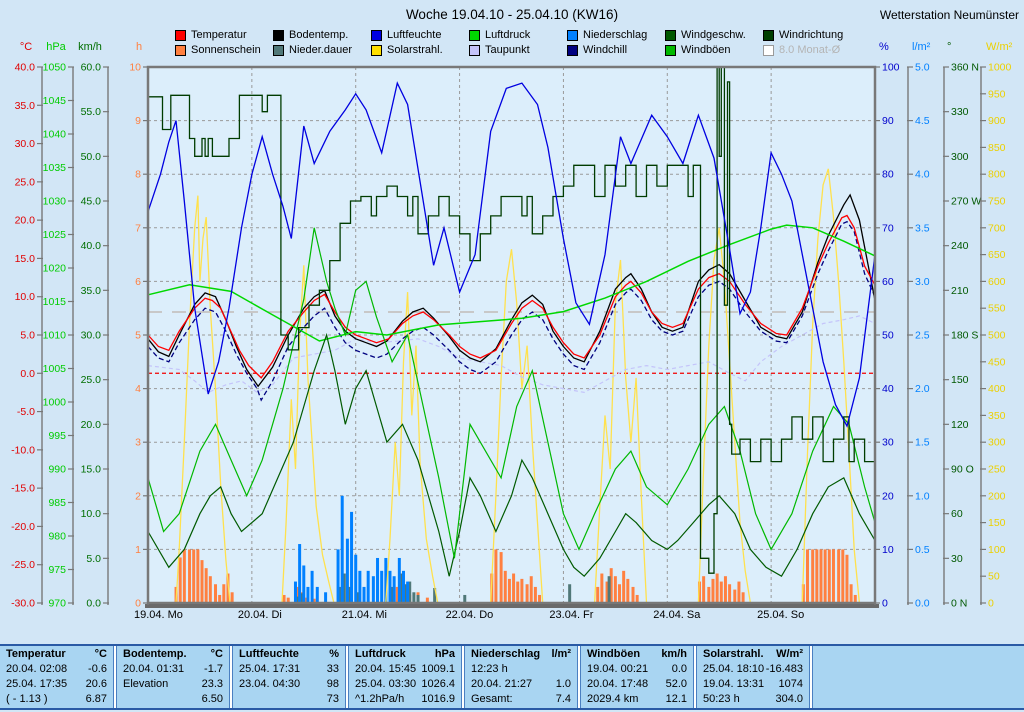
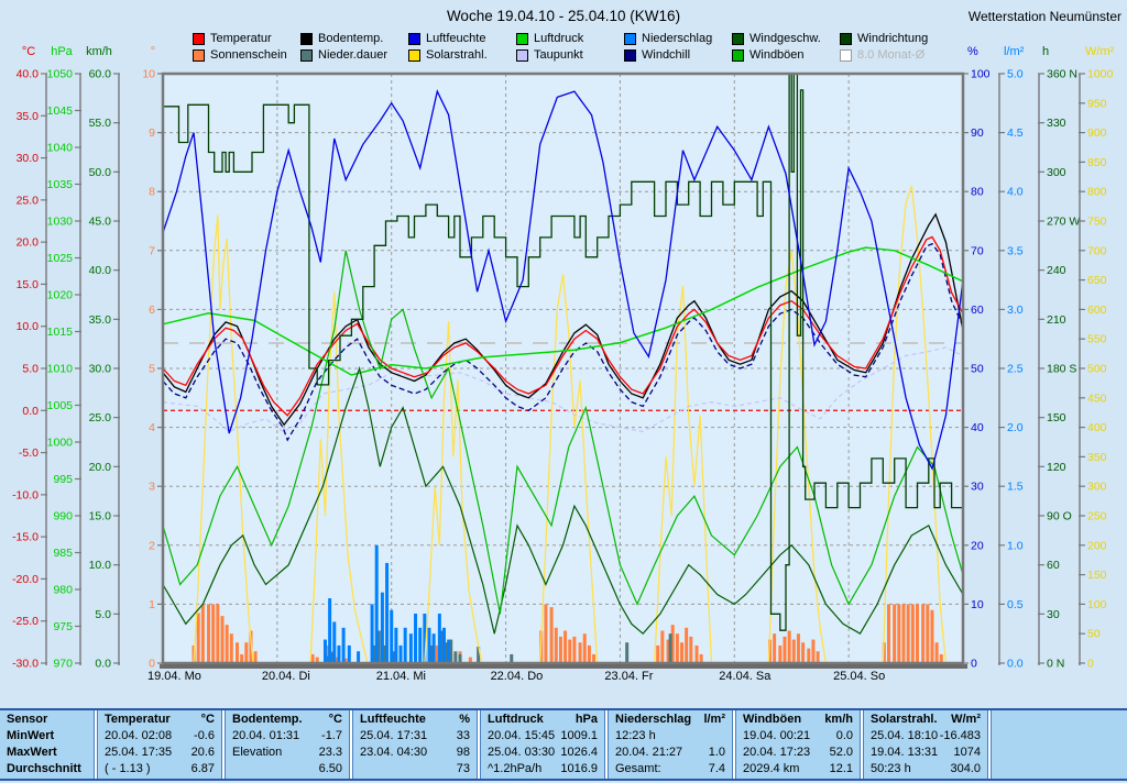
  Woche 19.04.10 - 25.04.10 (KW16)
  Wetterstation Neumünster
  Temperatur
  Bodentemp.
  Luftfeuchte
  Luftdruck
  Niederschlag
  Windgeschw.
  Windrichtung
  Sonnenschein
  Nieder.dauer
  Solarstrahl.
  Taupunkt
  Windchill
  Windböen
  8.0 Monat-Ø
  -30.0
  -25.0
  -20.0
  -15.0
  -10.0
  -5.0
  0.0
  5.0
  10.0
  15.0
  20.0
  25.0
  30.0
  35.0
  40.0
  °C
  970
  975
  980
  985
  990
  995
  1000
  1005
  1010
  1015
  1020
  1025
  1030
  1035
  1040
  1045
  1050
  hPa
  0.0
  5.0
  10.0
  15.0
  20.0
  25.0
  30.0
  35.0
  40.0
  45.0
  50.0
  55.0
  60.0
  km/h
  0
  1
  2
  3
  4
  5
  6
  7
  8
  9
  10
- h
+ °
  0
  10
  20
  30
  40
  50
  60
  70
  80
  90
  100
  %
  0.0
  0.5
  1.0
  1.5
  2.0
  2.5
  3.0
  3.5
  4.0
  4.5
  5.0
  l/m²
  0 N
  30
  60
  90 O
  120
  150
  180 S
  210
  240
  270 W
  300
  330
  360 N
- °
+ h
  0
  50
  100
  150
  200
  250
  300
  350
  400
  450
  500
  550
  600
  650
  700
  750
  800
  850
  900
  950
  1000
  W/m²
  19.04. Mo
  20.04. Di
  21.04. Mi
  22.04. Do
  23.04. Fr
  24.04. Sa
  25.04. So
+ Sensor
+ MinWert
+ MaxWert
+ Durchschnitt
  Temperatur
  °C
  20.04. 02:08
  -0.6
  25.04. 17:35
  20.6
  ( - 1.13 )
  6.87
  Bodentemp.
  °C
  20.04. 01:31
  -1.7
  Elevation
  23.3
  6.50
  Luftfeuchte
  %
  25.04. 17:31
  33
  23.04. 04:30
  98
  73
  Luftdruck
  hPa
  20.04. 15:45
  1009.1
  25.04. 03:30
  1026.4
  ^1.2hPa/h
  1016.9
  Niederschlag
  l/m²
  12:23 h
  20.04. 21:27
  1.0
  Gesamt:
  7.4
  Windböen
  km/h
  19.04. 00:21
  0.0
- 20.04. 17:48
+ 20.04. 17:23
  52.0
  2029.4 km
  12.1
  Solarstrahl.
  W/m²
  25.04. 18:10
  -16.483
  19.04. 13:31
  1074
  50:23 h
  304.0
